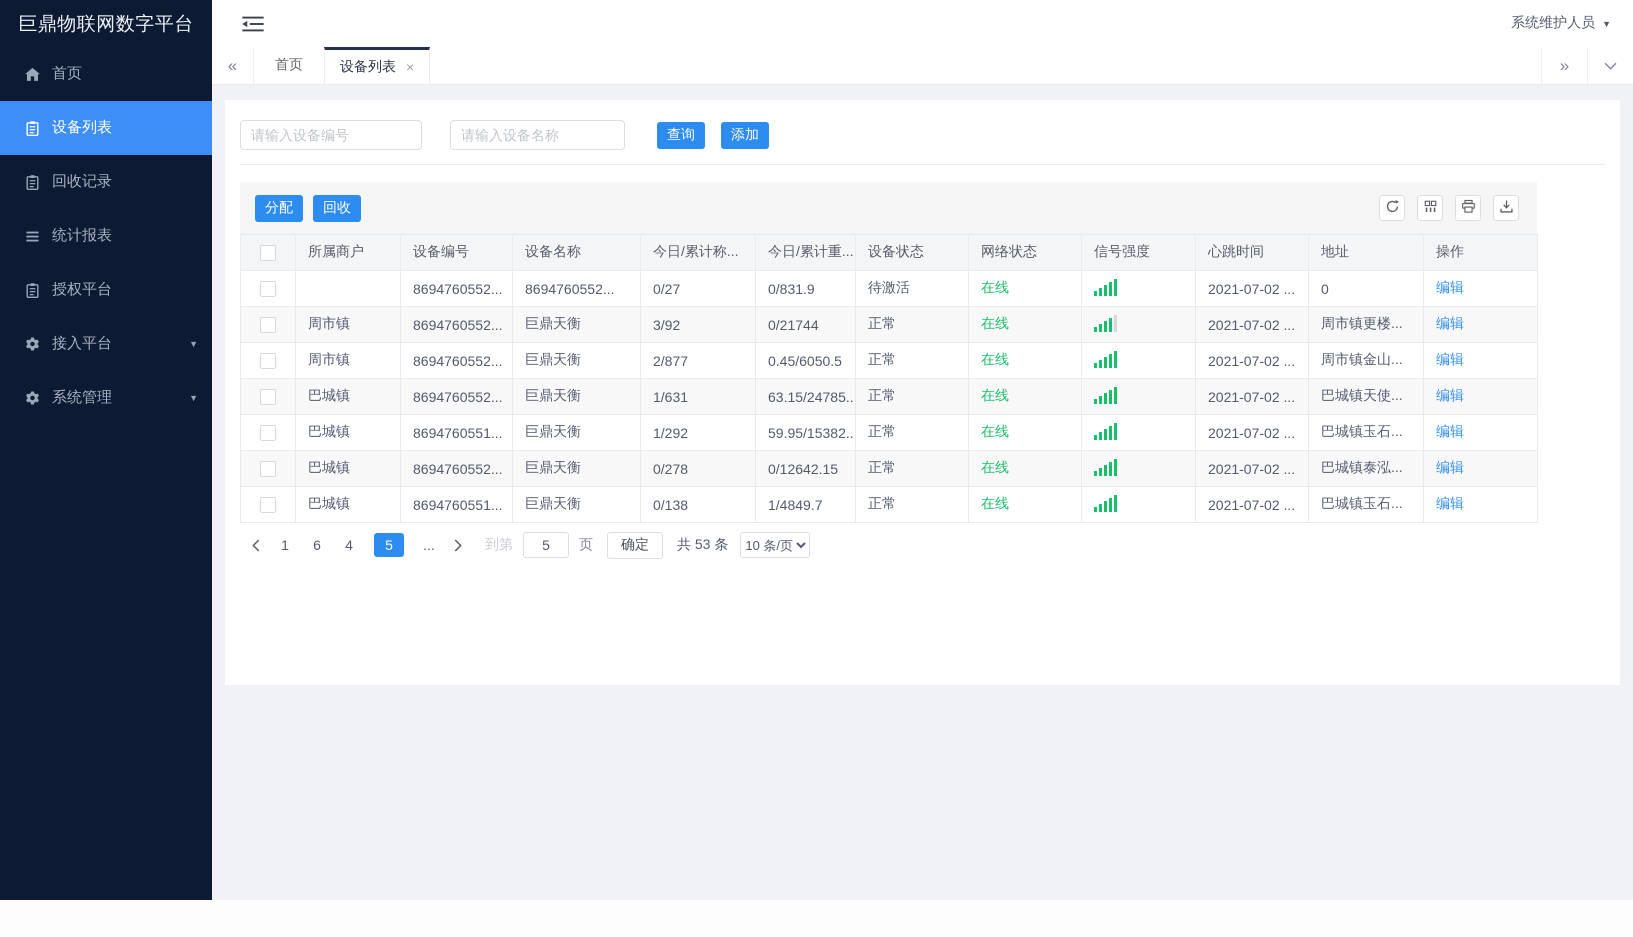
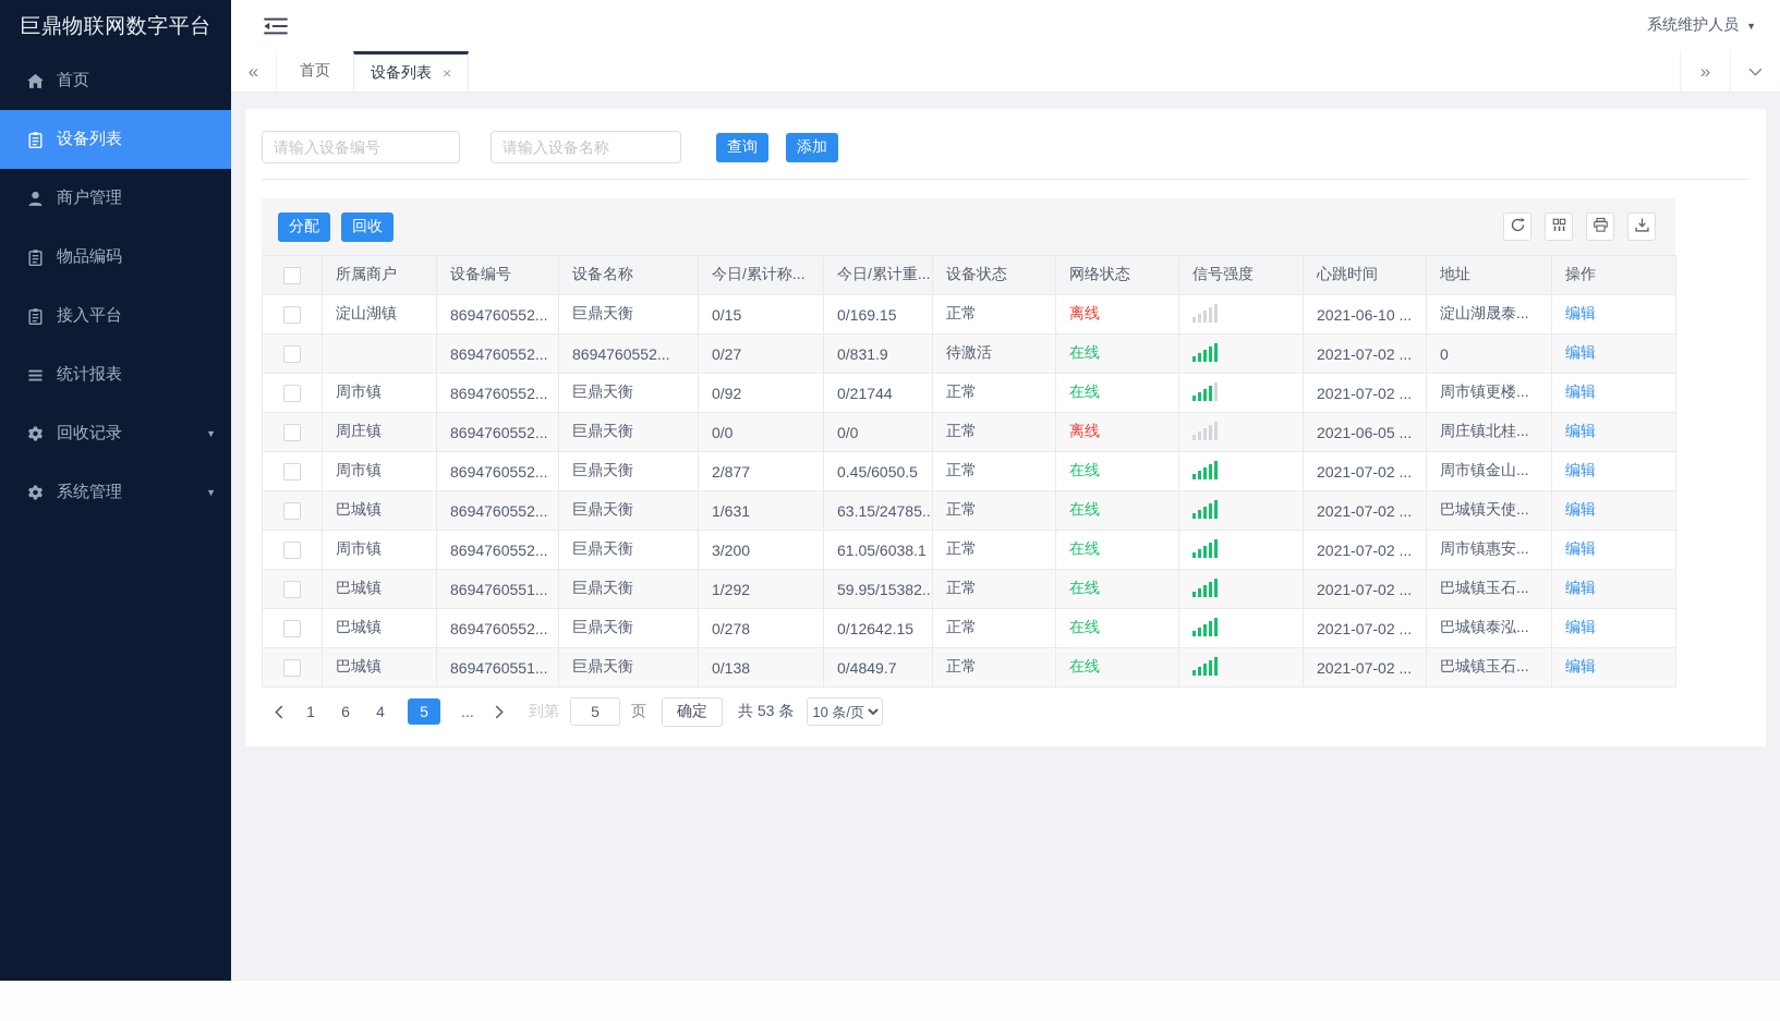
  巨鼎物联网数字平台
  首页
  设备列表
+ 商户管理
+ 物品编码
- 回收记录
+ 接入平台
  统计报表
- 授权平台
- 接入平台
+ 回收记录
  ▼
  系统管理
  ▼
  系统维护人员
  ▼
  «
  首页
  设备列表
  ×
  »
  请输入设备编号
  请输入设备名称
  查询
  添加
  分配
  回收
  	所属商户	设备编号	设备名称	今日/累计称...	今日/累计重...	设备状态	网络状态	信号强度	心跳时间	地址	操作
+ 	淀山湖镇	8694760552...	巨鼎天衡	0/15	0/169.15	正常	离线		2021-06-10 ...	淀山湖晟泰...	编辑
  		8694760552...	8694760552...	0/27	0/831.9	待激活	在线		2021-07-02 ...	0	编辑
- 	周市镇	8694760552...	巨鼎天衡	3/92	0/21744	正常	在线		2021-07-02 ...	周市镇更楼...	编辑
+ 	周市镇	8694760552...	巨鼎天衡	0/92	0/21744	正常	在线		2021-07-02 ...	周市镇更楼...	编辑
+ 	周庄镇	8694760552...	巨鼎天衡	0/0	0/0	正常	离线		2021-06-05 ...	周庄镇北桂...	编辑
  	周市镇	8694760552...	巨鼎天衡	2/877	0.45/6050.5	正常	在线		2021-07-02 ...	周市镇金山...	编辑
  	巴城镇	8694760552...	巨鼎天衡	1/631	63.15/24785..	正常	在线		2021-07-02 ...	巴城镇天使...	编辑
+ 	周市镇	8694760552...	巨鼎天衡	3/200	61.05/6038.1	正常	在线		2021-07-02 ...	周市镇惠安...	编辑
  	巴城镇	8694760551...	巨鼎天衡	1/292	59.95/15382..	正常	在线		2021-07-02 ...	巴城镇玉石...	编辑
  	巴城镇	8694760552...	巨鼎天衡	0/278	0/12642.15	正常	在线		2021-07-02 ...	巴城镇泰泓...	编辑
- 	巴城镇	8694760551...	巨鼎天衡	0/138	1/4849.7	正常	在线		2021-07-02 ...	巴城镇玉石...	编辑
+ 	巴城镇	8694760551...	巨鼎天衡	0/138	0/4849.7	正常	在线		2021-07-02 ...	巴城镇玉石...	编辑
  1
  6
  4
  5
  ...
  到第
  5
  页
  确定
  共 53 条
  10 条/页
